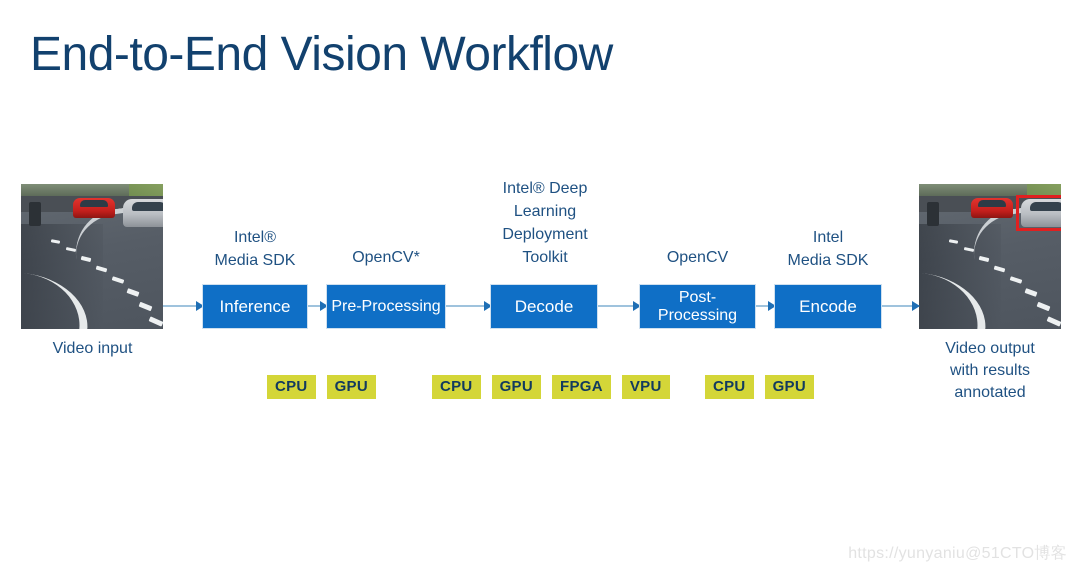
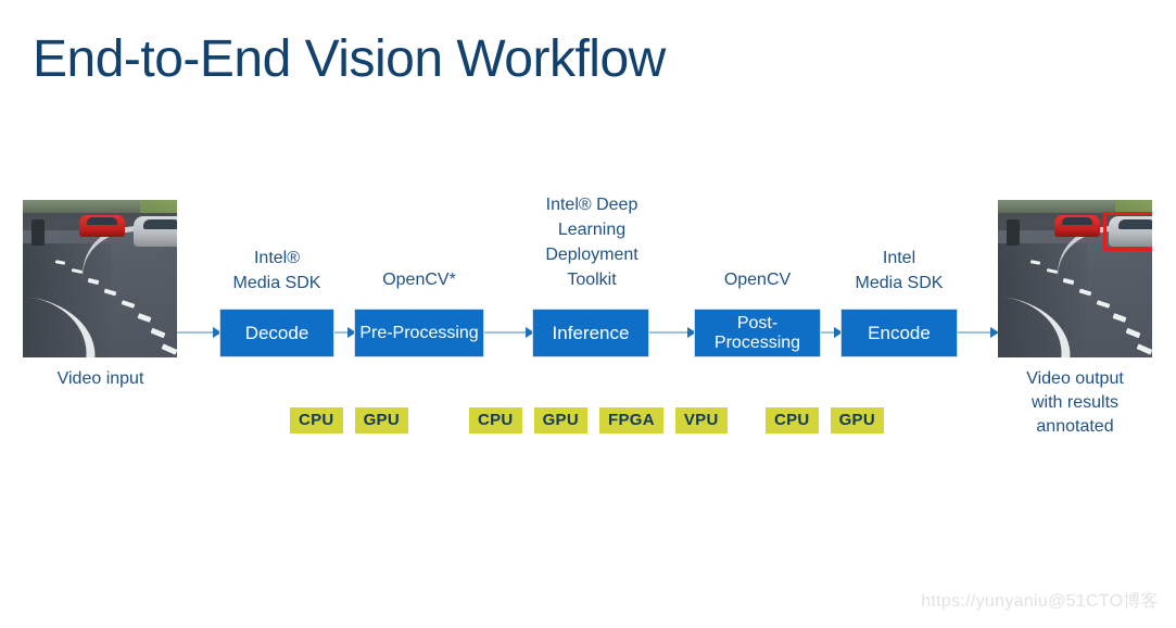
  End-to-End Vision Workflow
  Video input
  Video output
  with results
  annotated
  Intel®
  Media SDK
  OpenCV*
  Intel® Deep
  Learning
  Deployment
  Toolkit
  OpenCV
  Intel
  Media SDK
- Inference
+ Decode
  Pre-Processing
- Decode
+ Inference
  Post-
  Processing
  Encode
  CPU
  GPU
  CPU
  GPU
  FPGA
  VPU
  CPU
  GPU
  https://yunyaniu@51CTO博客
